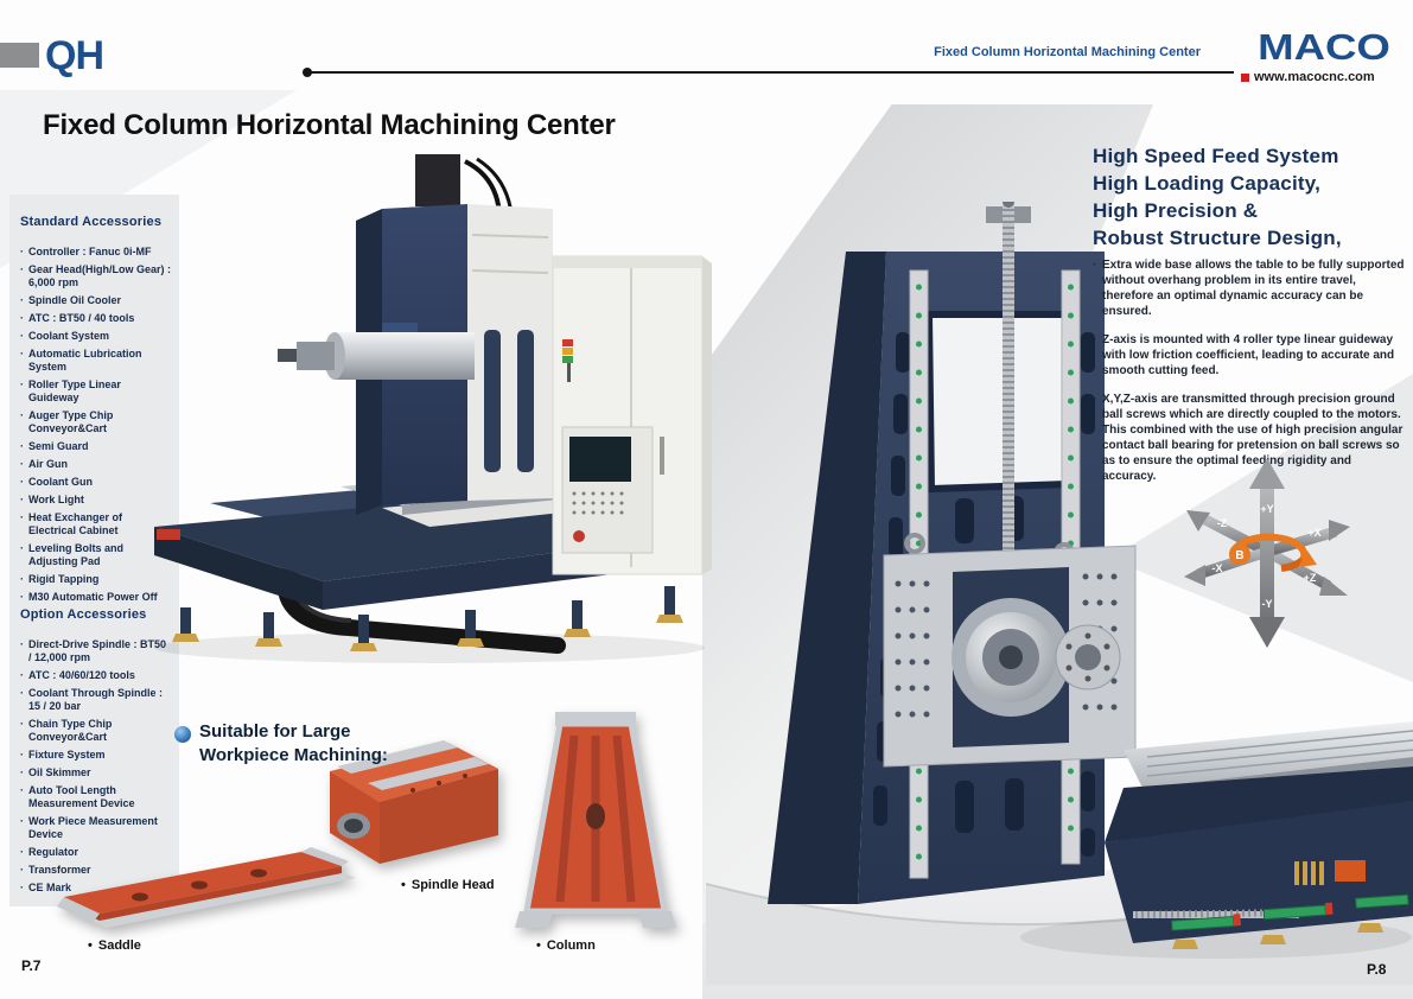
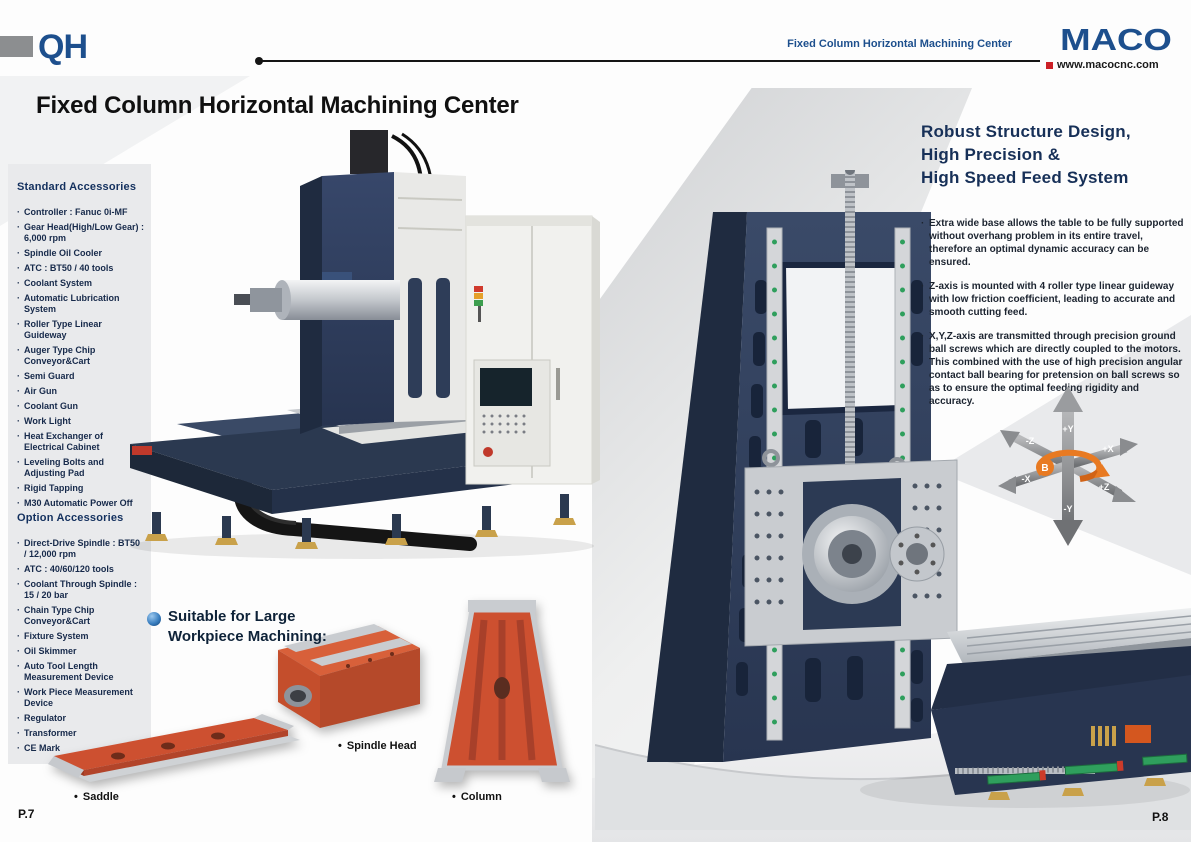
  QH
  Fixed Column Horizontal Machining Center
  MACO
  www.macocnc.com
  Fixed Column Horizontal Machining Center
  Standard Accessories
  Controller : Fanuc 0i-MF
  Gear Head(High/Low Gear) : 6,000 rpm
  Spindle Oil Cooler
  ATC : BT50 / 40 tools
  Coolant System
  Automatic Lubrication System
  Roller Type Linear Guideway
  Auger Type Chip Conveyor&Cart
  Semi Guard
  Air Gun
  Coolant Gun
  Work Light
  Heat Exchanger of Electrical Cabinet
  Leveling Bolts and Adjusting Pad
  Rigid Tapping
  M30 Automatic Power Off
  Option Accessories
  Direct-Drive Spindle : BT50 / 12,000 rpm
  ATC : 40/60/120 tools
  Coolant Through Spindle : 15 / 20 bar
  Chain Type Chip Conveyor&Cart
  Fixture System
  Oil Skimmer
  Auto Tool Length Measurement Device
  Work Piece Measurement Device
  Regulator
  Transformer
  CE Mark
  Suitable for Large
  Workpiece Machining:
  • Saddle
  • Spindle Head
  • Column
- High Speed Feed System
+ Robust Structure Design,
- High Loading Capacity,
  High Precision &
- Robust Structure Design,
+ High Speed Feed System
  Extra wide base allows the table to be fully supported without overhang problem in its entire travel, therefore an optimal dynamic accuracy can be ensured.
  Z-axis is mounted with 4 roller type linear guideway with low friction coefficient, leading to accurate and smooth cutting feed.
  X,Y,Z-axis are transmitted through precision ground ball screws which are directly coupled to the motors. This combined with the use of high precision angular contact ball bearing for pretension on ball screws so as to ensure the optimal feedng rigidity and accuracy.
  +Y
  -Y
  -Z
  +Z
  -X
  +X
  B
  P.7
  P.8
